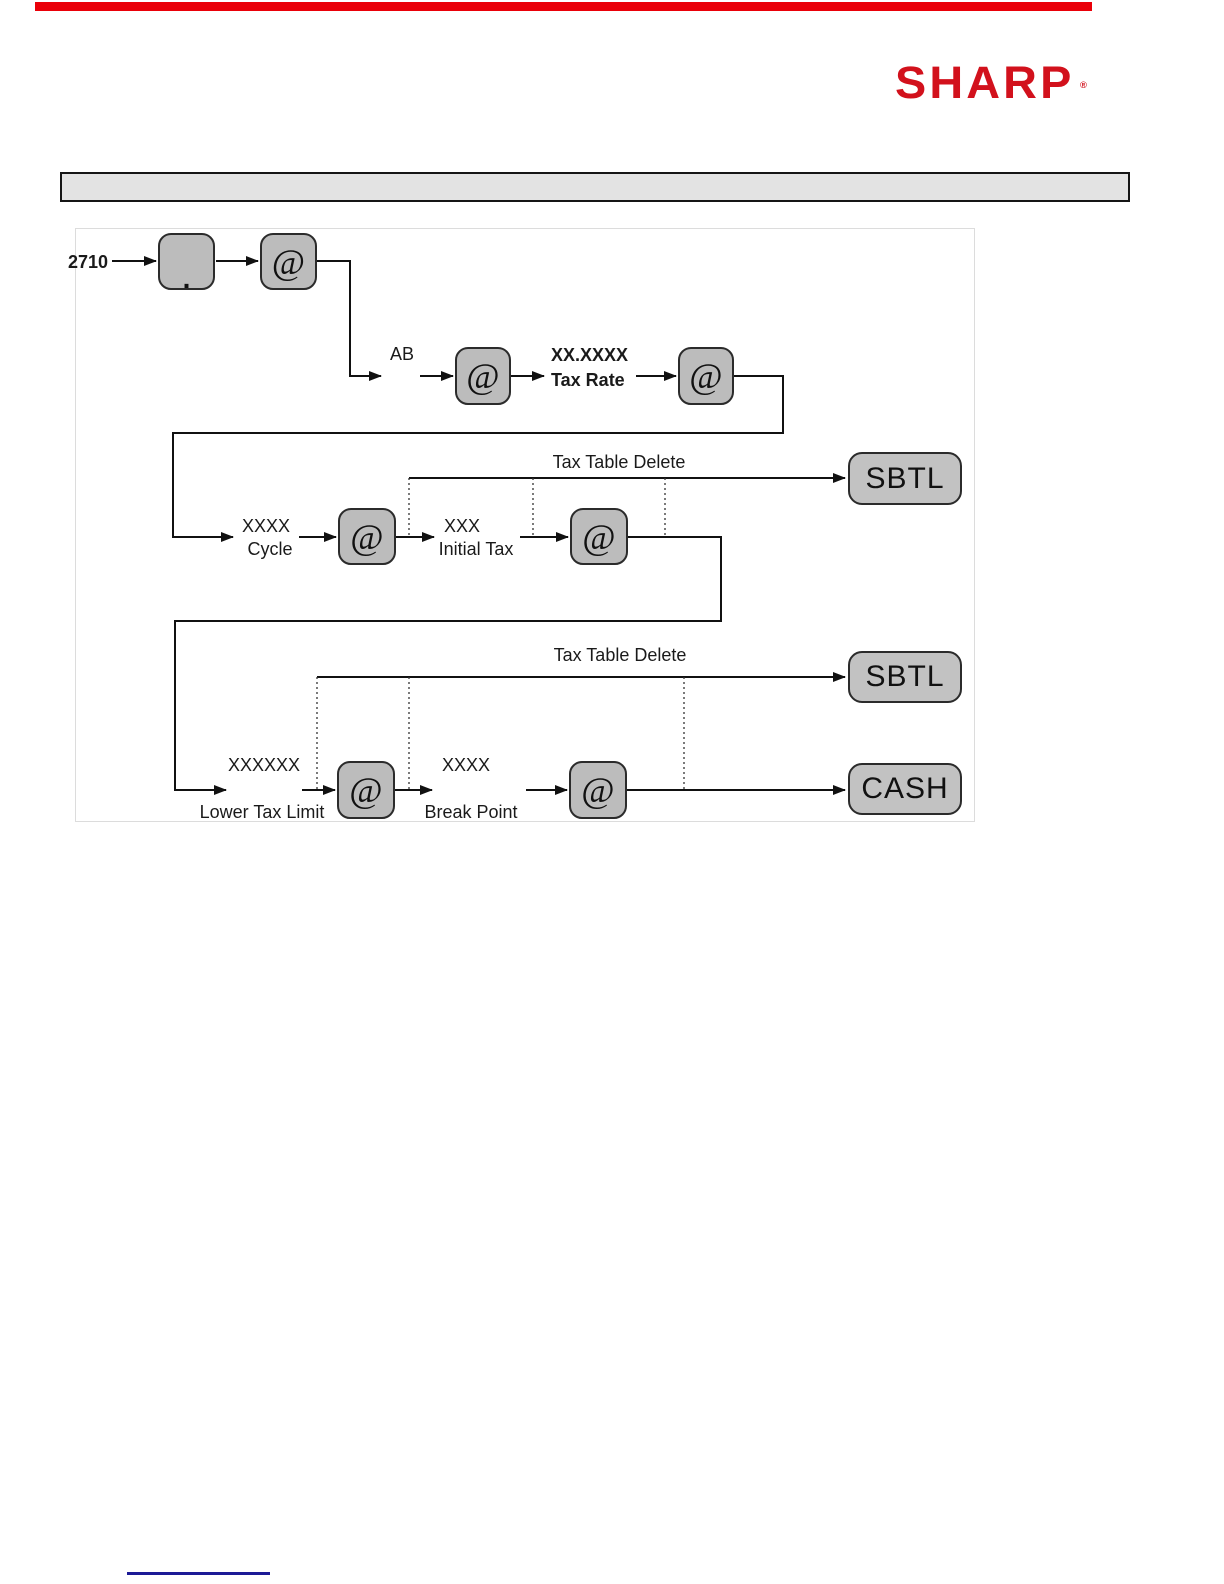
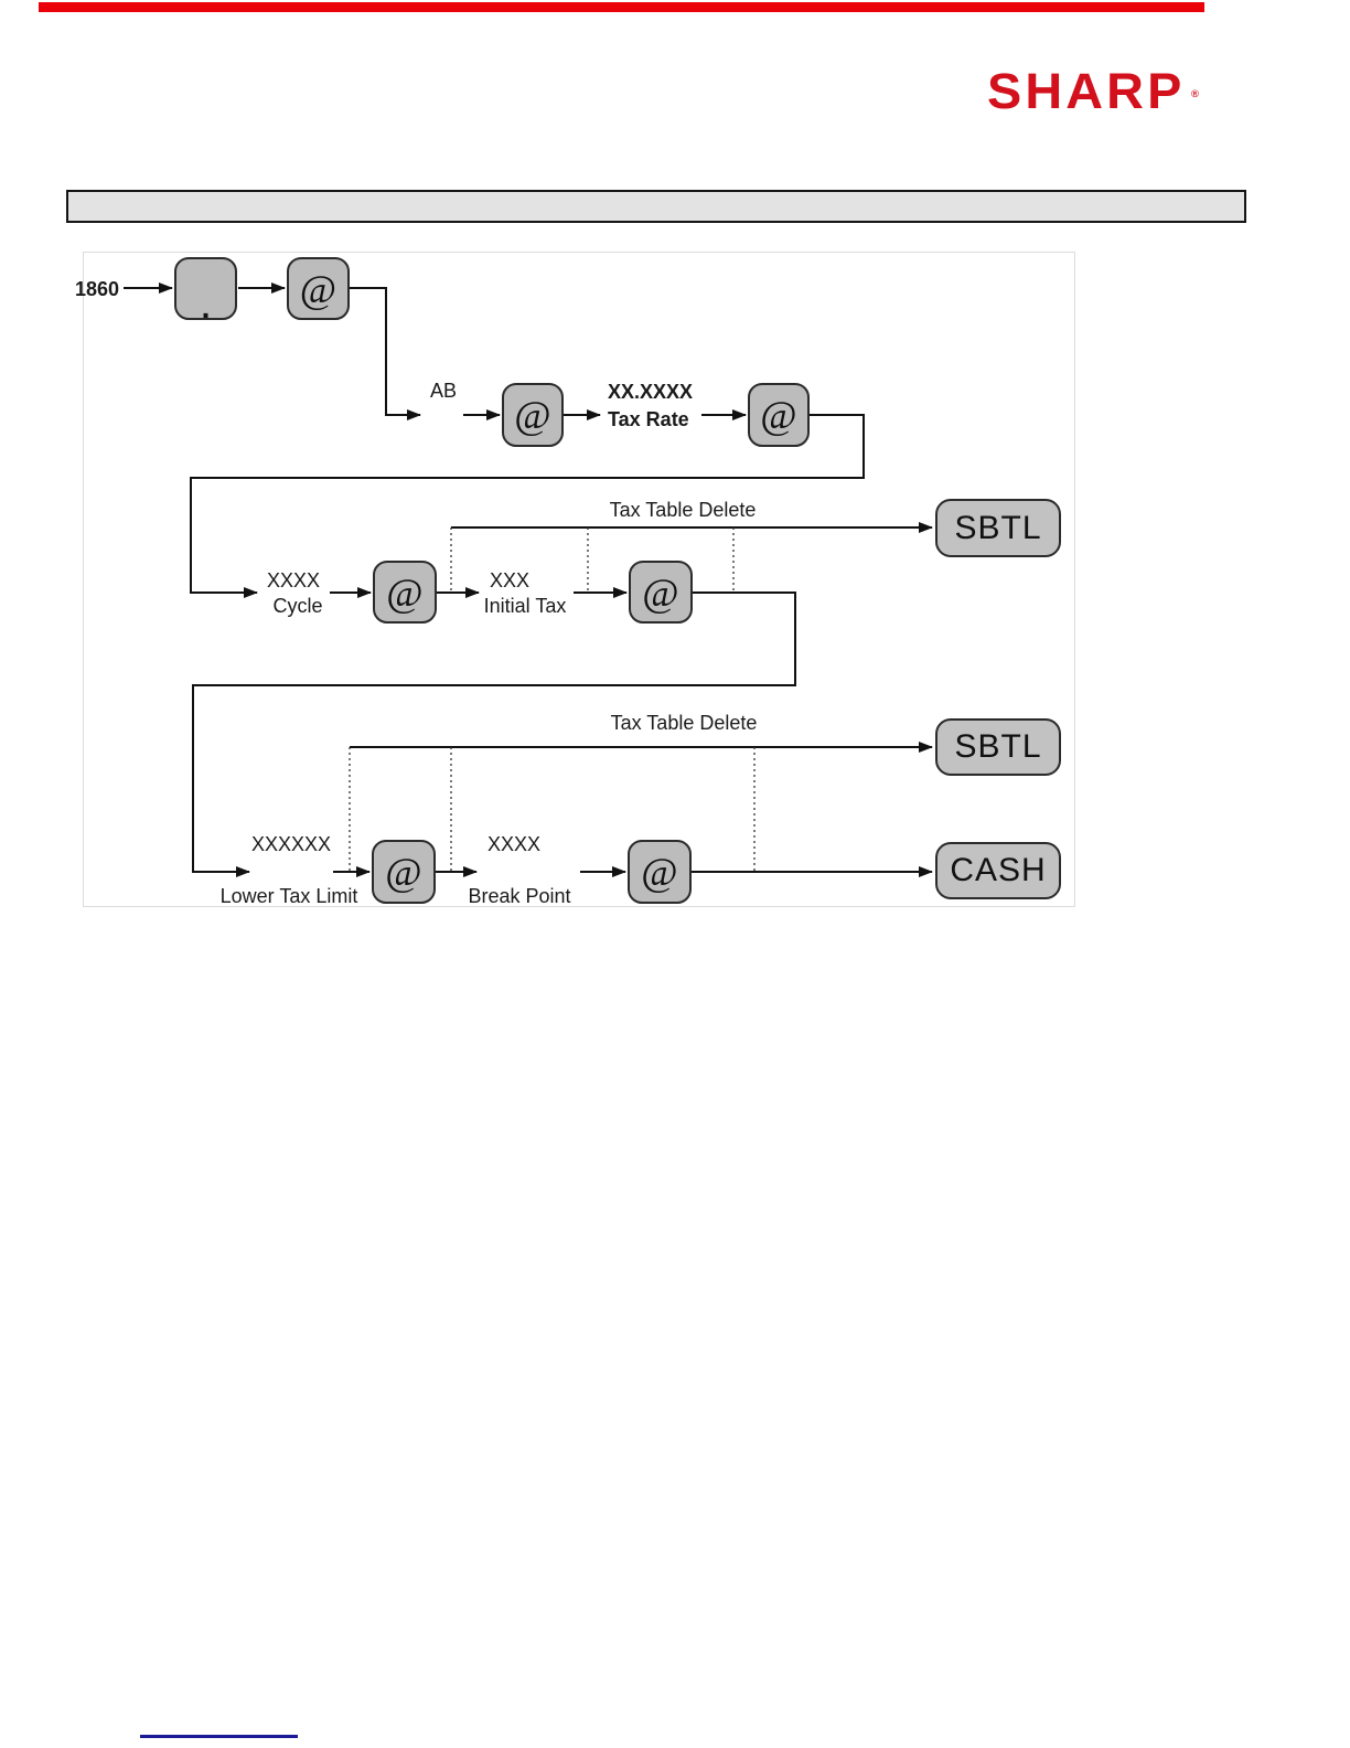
  SHARP
  ®
- 2710
+ 1860
  .
  @
  AB
  @
  XX.XXXX
  Tax Rate
  @
  Tax Table Delete
  SBTL
  XXXX
  Cycle
  @
  XXX
  Initial Tax
  @
  Tax Table Delete
  SBTL
  XXXXXX
  Lower Tax Limit
  @
  XXXX
  Break Point
  @
  CASH
